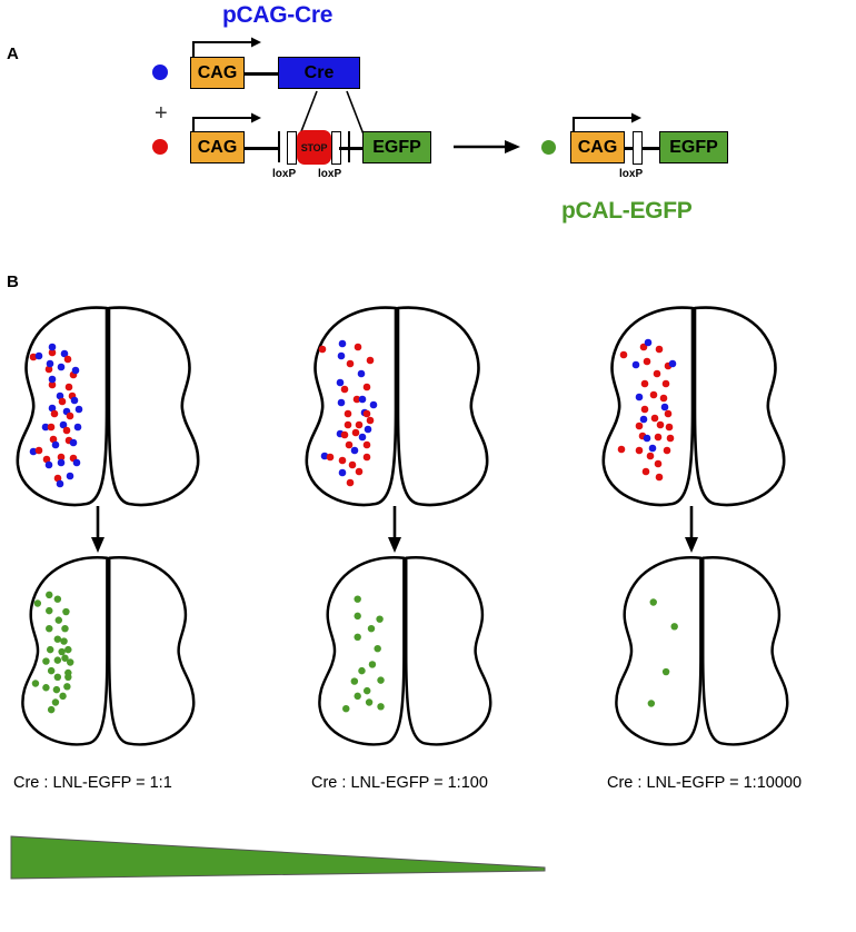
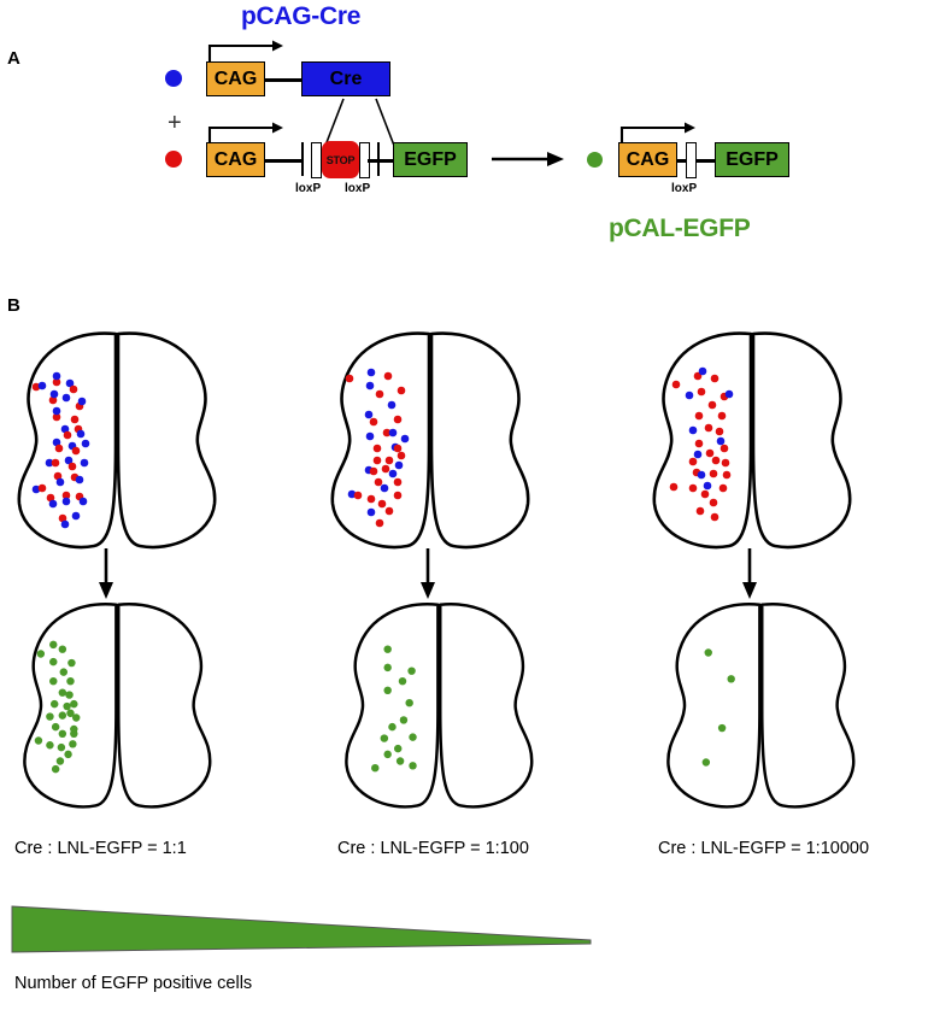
  A
  pCAG-Cre
  CAG
  Cre
  +
  CAG
  loxP
  STOP
  loxP
  EGFP
  CAG
  loxP
  EGFP
  pCAL-EGFP
  B
  Cre : LNL-EGFP = 1:1
  Cre : LNL-EGFP = 1:100
  Cre : LNL-EGFP = 1:10000
+ Number of EGFP positive cells
